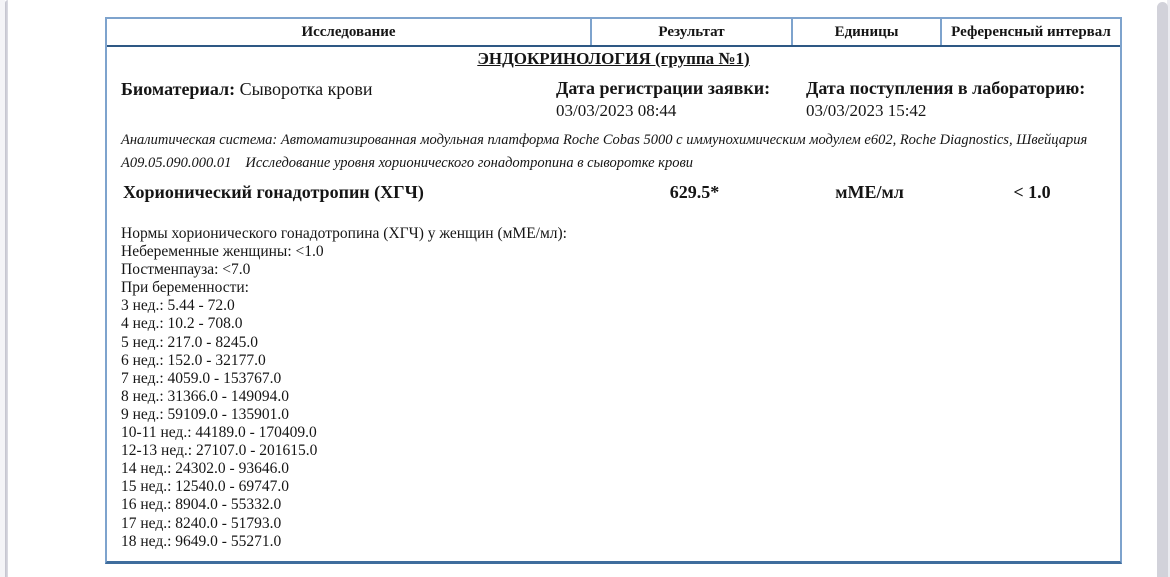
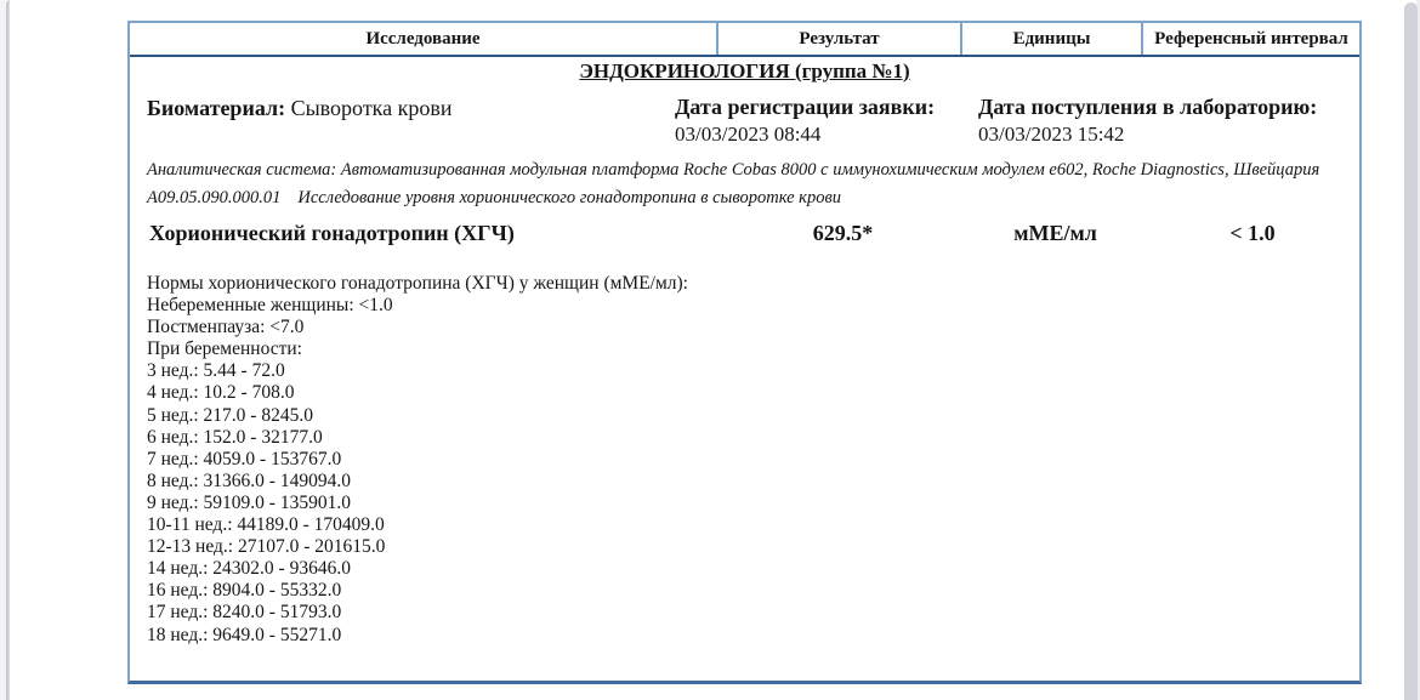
  Исследование
  Результат
  Единицы
  Референсный интервал
  ЭНДОКРИНОЛОГИЯ (группа №1)
  Биоматериал: Сыворотка крови
  Дата регистрации заявки:
  03/03/2023 08:44
  Дата поступления в лабораторию:
  03/03/2023 15:42
- Аналитическая система: Автоматизированная модульная платформа Roche Cobas 5000 с иммунохимическим модулем e602, Roche Diagnostics, Швейцария
+ Аналитическая система: Автоматизированная модульная платформа Roche Cobas 8000 с иммунохимическим модулем e602, Roche Diagnostics, Швейцария
  A09.05.090.000.01 Исследование уровня хорионического гонадотропина в сыворотке крови
  Хорионический гонадотропин (ХГЧ)
  629.5*
  мМЕ/мл
  < 1.0
  Нормы хорионического гонадотропина (ХГЧ) у женщин (мМЕ/мл):
  Небеременные женщины: <1.0
  Постменпауза: <7.0
  При беременности:
  3 нед.: 5.44 - 72.0
  4 нед.: 10.2 - 708.0
  5 нед.: 217.0 - 8245.0
  6 нед.: 152.0 - 32177.0
  7 нед.: 4059.0 - 153767.0
  8 нед.: 31366.0 - 149094.0
  9 нед.: 59109.0 - 135901.0
  10-11 нед.: 44189.0 - 170409.0
  12-13 нед.: 27107.0 - 201615.0
  14 нед.: 24302.0 - 93646.0
- 15 нед.: 12540.0 - 69747.0
  16 нед.: 8904.0 - 55332.0
  17 нед.: 8240.0 - 51793.0
  18 нед.: 9649.0 - 55271.0
